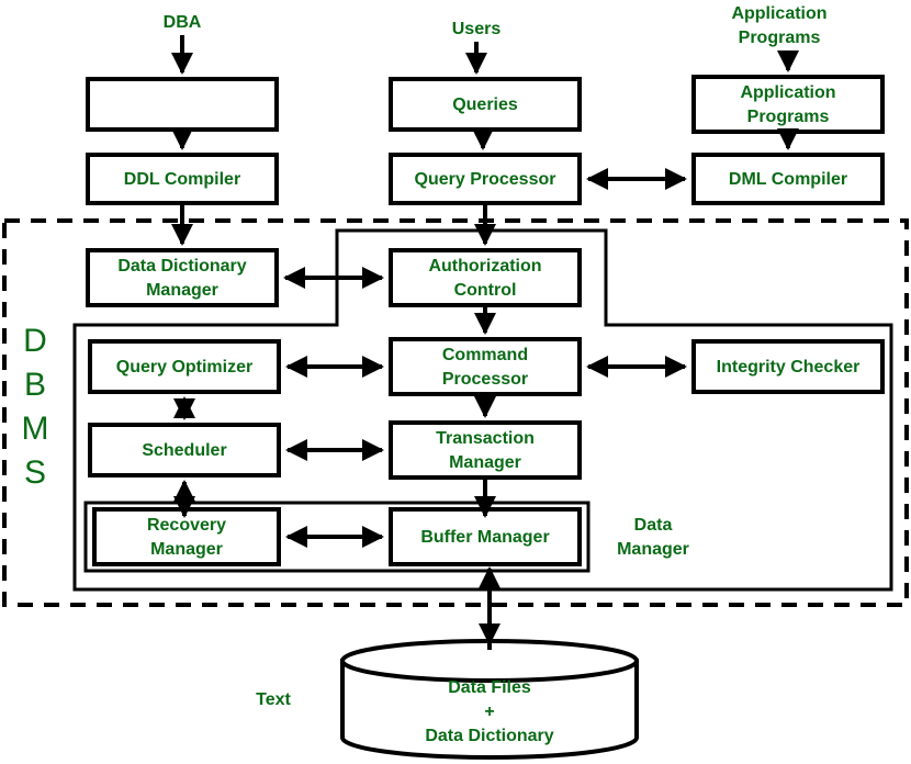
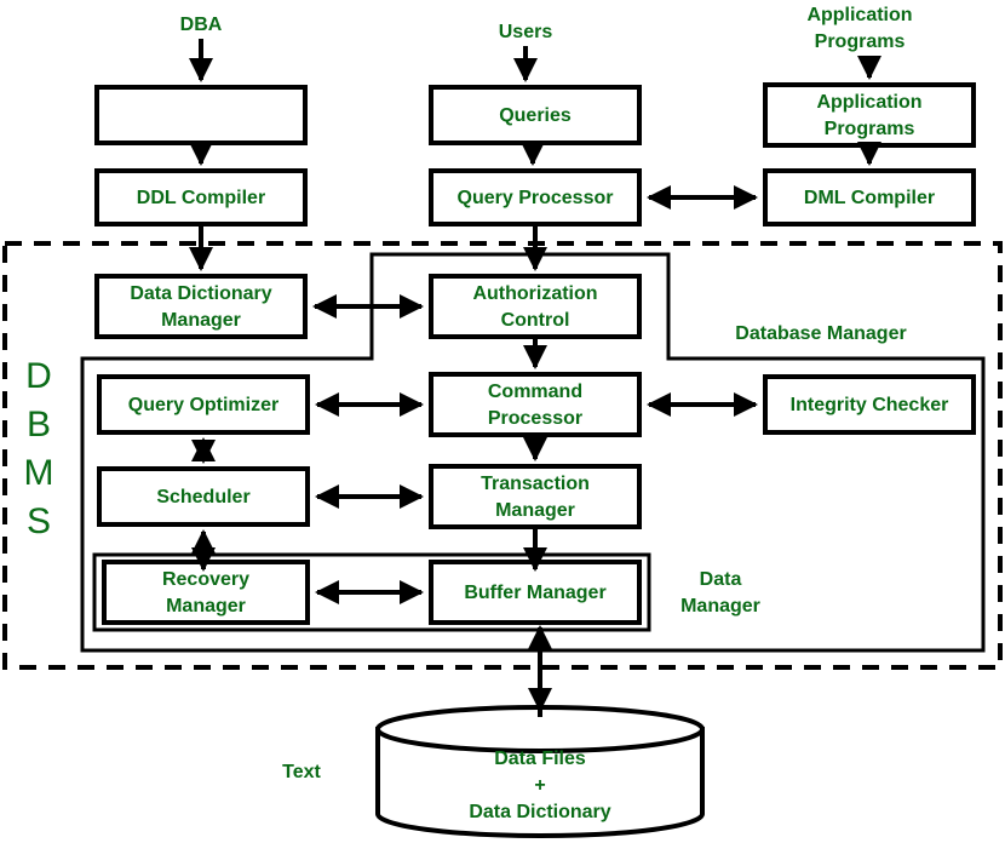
  Queries
  Application
  Programs
  DDL Compiler
  Query Processor
  DML Compiler
  Data Dictionary
  Manager
  Authorization
  Control
  Query Optimizer
  Command
  Processor
  Integrity Checker
  Scheduler
  Transaction
  Manager
  Recovery
  Manager
  Buffer Manager
  DBA
  Users
  Application
  Programs
+ Database Manager
  Data
  Manager
  D
  B
  M
  S
  Text
  Data Files
  +
  Data Dictionary
